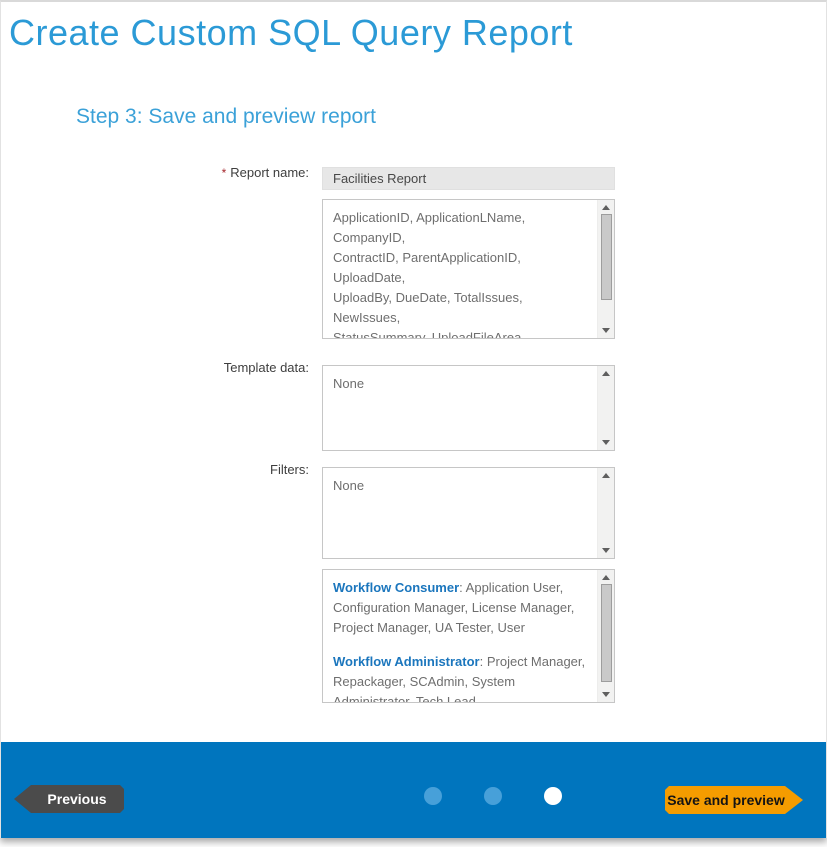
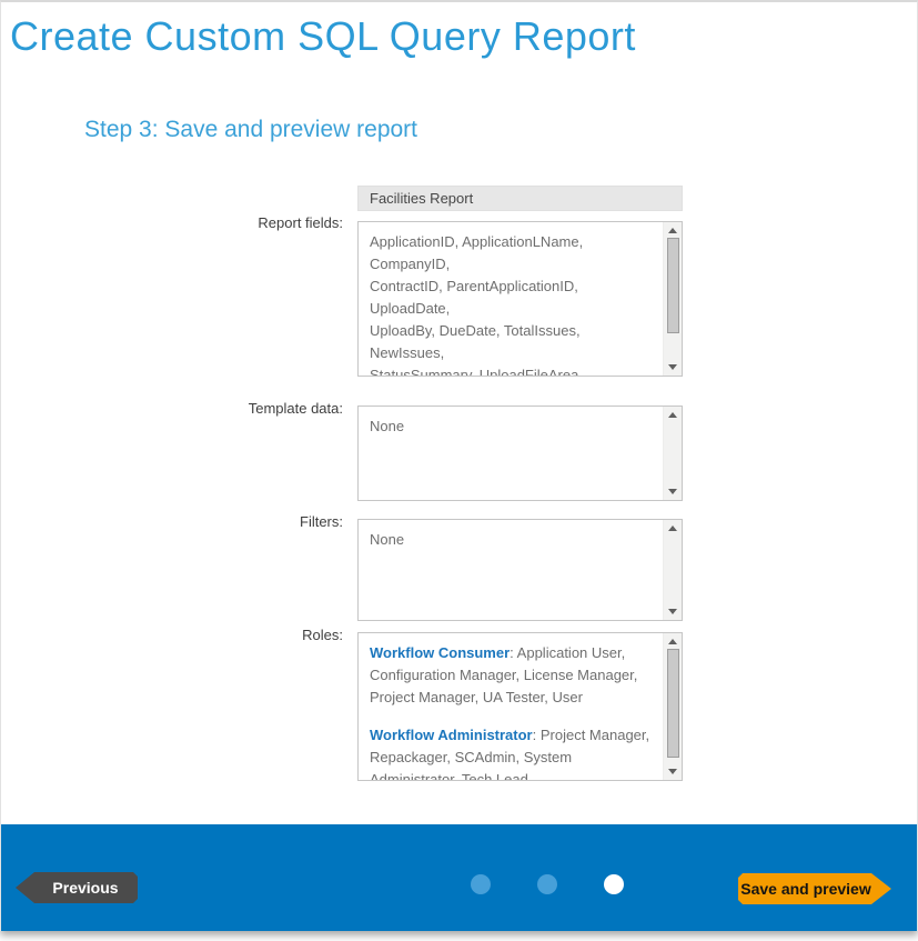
  Create Custom SQL Query Report
  Step 3: Save and preview report
- * Report name:
  Facilities Report
+ Report fields:
  ApplicationID, ApplicationLName, CompanyID,
  ContractID, ParentApplicationID, UploadDate,
  UploadBy, DueDate, TotalIssues, NewIssues,
  StatusSummary, UploadFileArea,
  Template data:
  None
  Filters:
  None
+ Roles:
  Workflow Consumer: Application User, Configuration Manager, License Manager, Project Manager, UA Tester, User
  Workflow Administrator: Project Manager, Repackager, SCAdmin, System Administrator, Tech Lead
  Previous
  Save and preview
